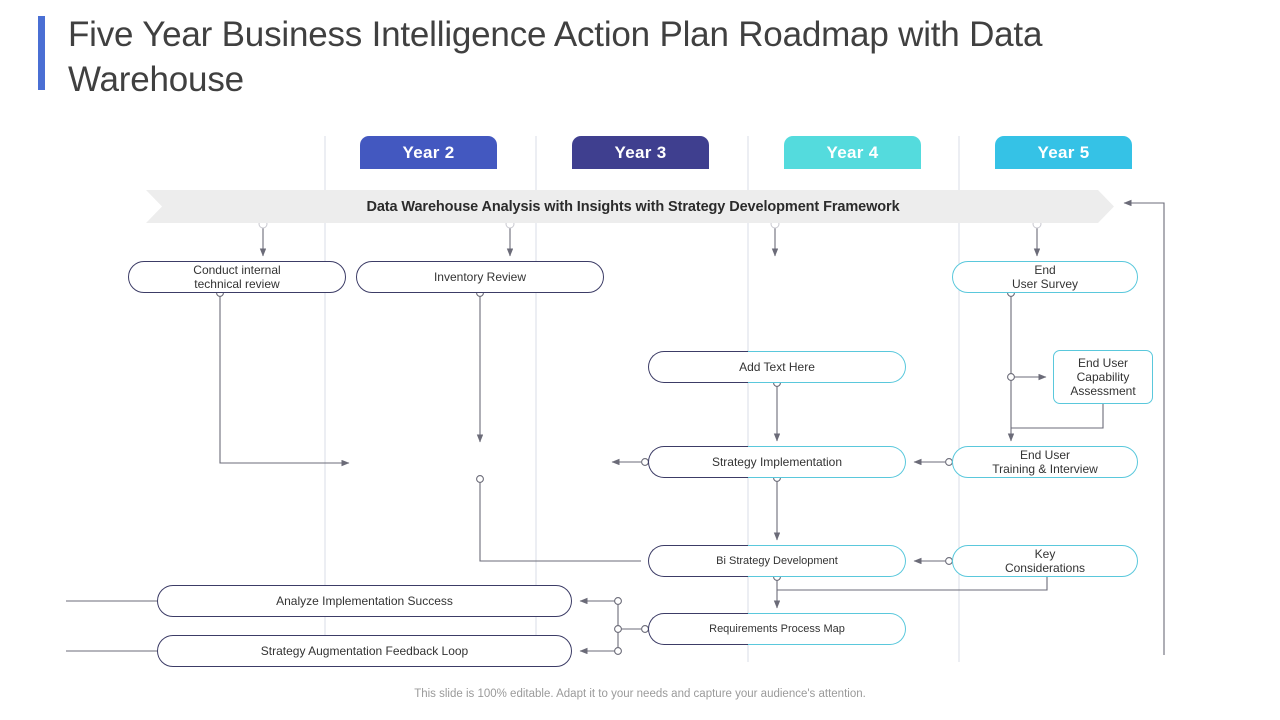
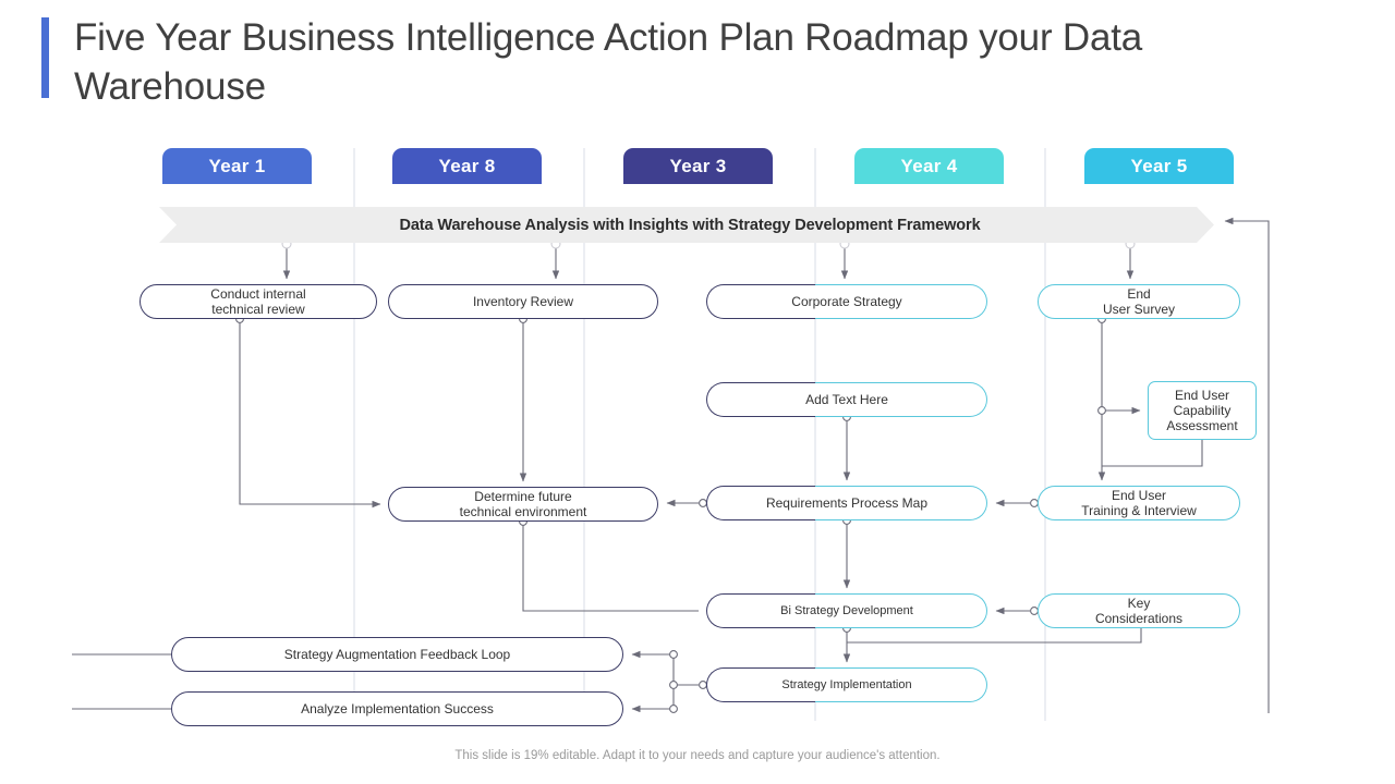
- Five Year Business Intelligence Action Plan Roadmap with Data Warehouse
+ Five Year Business Intelligence Action Plan Roadmap your Data Warehouse
+ Year 1
- Year 2
+ Year 8
  Year 3
  Year 4
  Year 5
  Data Warehouse Analysis with Insights with Strategy Development Framework
  Conduct internal
  technical review
  Inventory Review
+ Corporate Strategy
  End
  User Survey
  Add Text Here
  End User
  Capability
  Assessment
+ Determine future
+ technical environment
- Strategy Implementation
+ Requirements Process Map
  End User
  Training & Interview
  Bi Strategy Development
  Key
  Considerations
- Analyze Implementation Success
+ Strategy Augmentation Feedback Loop
- Requirements Process Map
+ Strategy Implementation
- Strategy Augmentation Feedback Loop
+ Analyze Implementation Success
- This slide is 100% editable. Adapt it to your needs and capture your audience's attention.
+ This slide is 19% editable. Adapt it to your needs and capture your audience's attention.
